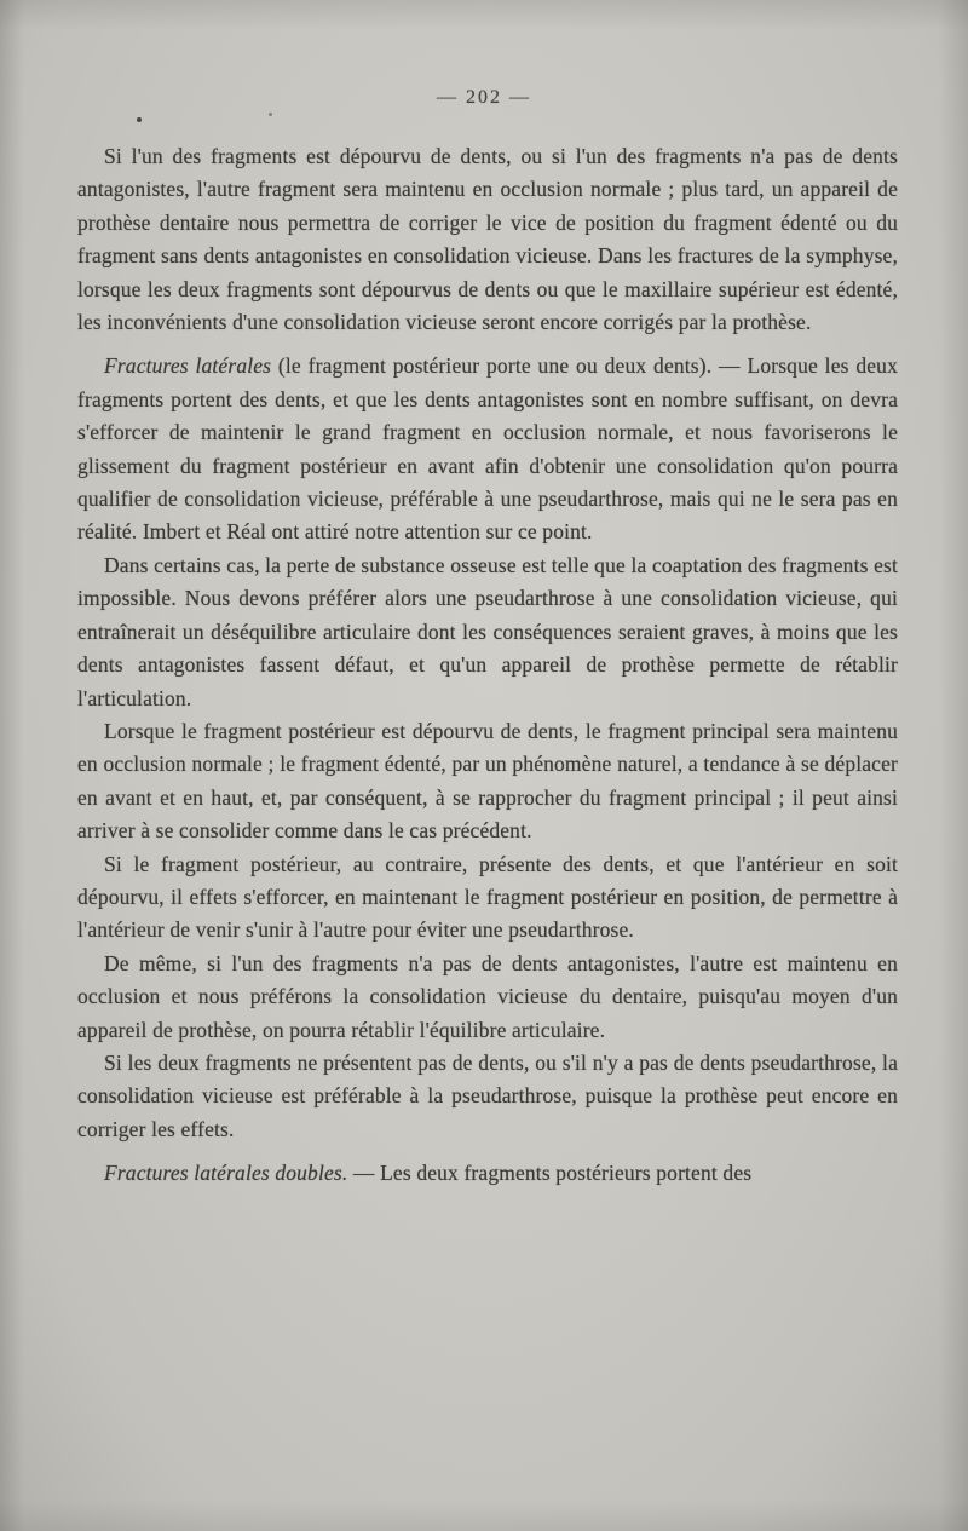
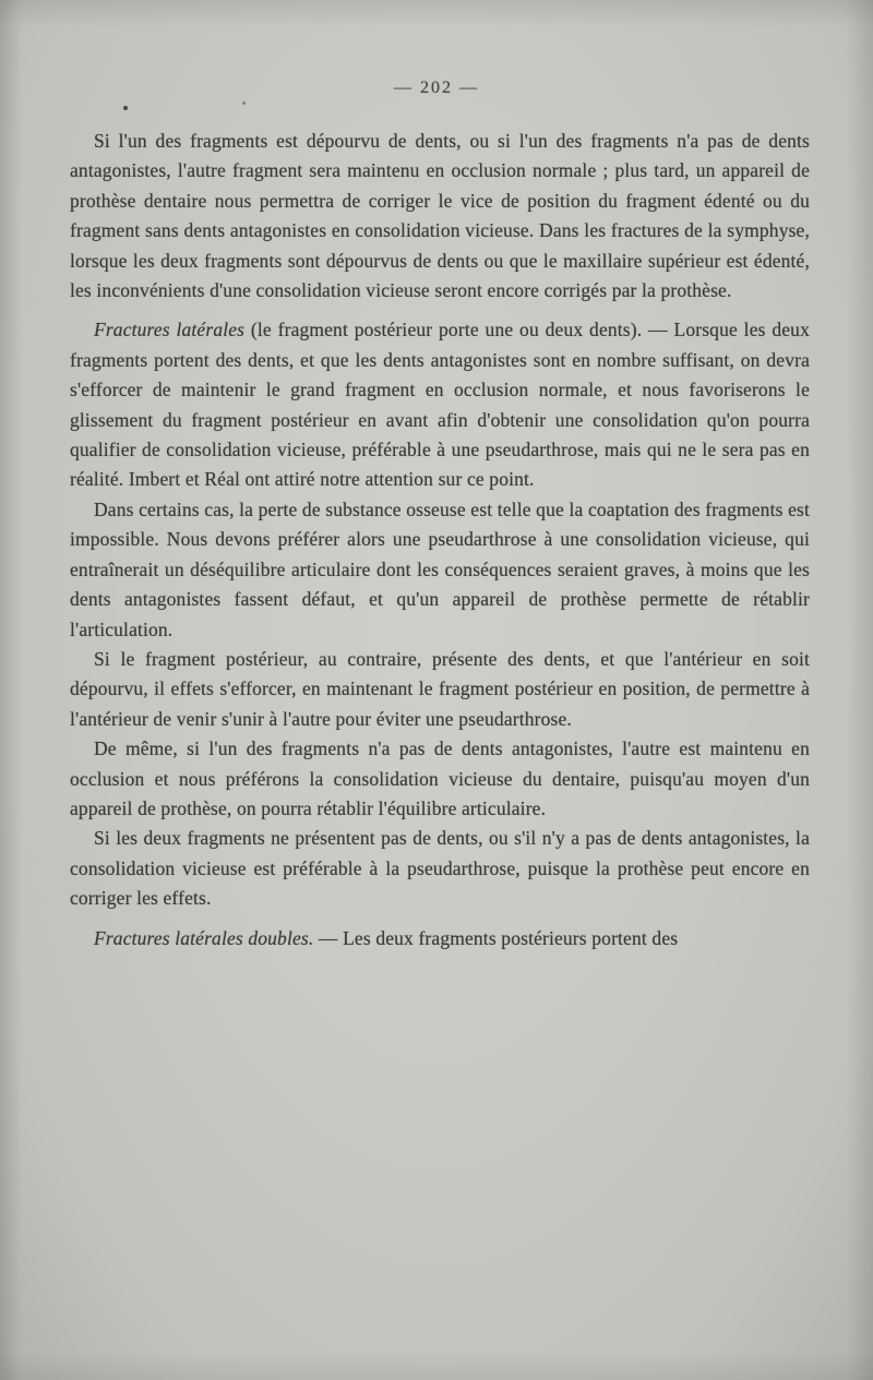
  — 202 —
  Si l'un des fragments est dépourvu de dents, ou si l'un des fragments n'a pas de dents antagonistes, l'autre fragment sera maintenu en occlusion normale ; plus tard, un appareil de prothèse dentaire nous permettra de corriger le vice de position du fragment édenté ou du fragment sans dents antagonistes en consolidation vicieuse. Dans les fractures de la symphyse, lorsque les deux fragments sont dépourvus de dents ou que le maxillaire supérieur est édenté, les inconvénients d'une consolidation vicieuse seront encore corrigés par la prothèse.
  Fractures latérales (le fragment postérieur porte une ou deux dents). — Lorsque les deux fragments portent des dents, et que les dents antagonistes sont en nombre suffisant, on devra s'efforcer de maintenir le grand fragment en occlusion normale, et nous favoriserons le glissement du fragment postérieur en avant afin d'obtenir une consolidation qu'on pourra qualifier de consolidation vicieuse, préférable à une pseudarthrose, mais qui ne le sera pas en réalité. Imbert et Réal ont attiré notre attention sur ce point.
  Dans certains cas, la perte de substance osseuse est telle que la coaptation des fragments est impossible. Nous devons préférer alors une pseudarthrose à une consolidation vicieuse, qui entraînerait un déséquilibre articulaire dont les conséquences seraient graves, à moins que les dents antagonistes fassent défaut, et qu'un appareil de prothèse permette de rétablir l'articulation.
- Lorsque le fragment postérieur est dépourvu de dents, le fragment principal sera maintenu en occlusion normale ; le fragment édenté, par un phénomène naturel, a tendance à se déplacer en avant et en haut, et, par conséquent, à se rapprocher du fragment principal ; il peut ainsi arriver à se consolider comme dans le cas précédent.
  Si le fragment postérieur, au contraire, présente des dents, et que l'antérieur en soit dépourvu, il effets s'efforcer, en maintenant le fragment postérieur en position, de permettre à l'antérieur de venir s'unir à l'autre pour éviter une pseudarthrose.
  De même, si l'un des fragments n'a pas de dents antagonistes, l'autre est maintenu en occlusion et nous préférons la consolidation vicieuse du dentaire, puisqu'au moyen d'un appareil de prothèse, on pourra rétablir l'équilibre articulaire.
- Si les deux fragments ne présentent pas de dents, ou s'il n'y a pas de dents pseudarthrose, la consolidation vicieuse est préférable à la pseudarthrose, puisque la prothèse peut encore en corriger les effets.
+ Si les deux fragments ne présentent pas de dents, ou s'il n'y a pas de dents antagonistes, la consolidation vicieuse est préférable à la pseudarthrose, puisque la prothèse peut encore en corriger les effets.
  Fractures latérales doubles. — Les deux fragments postérieurs portent des
